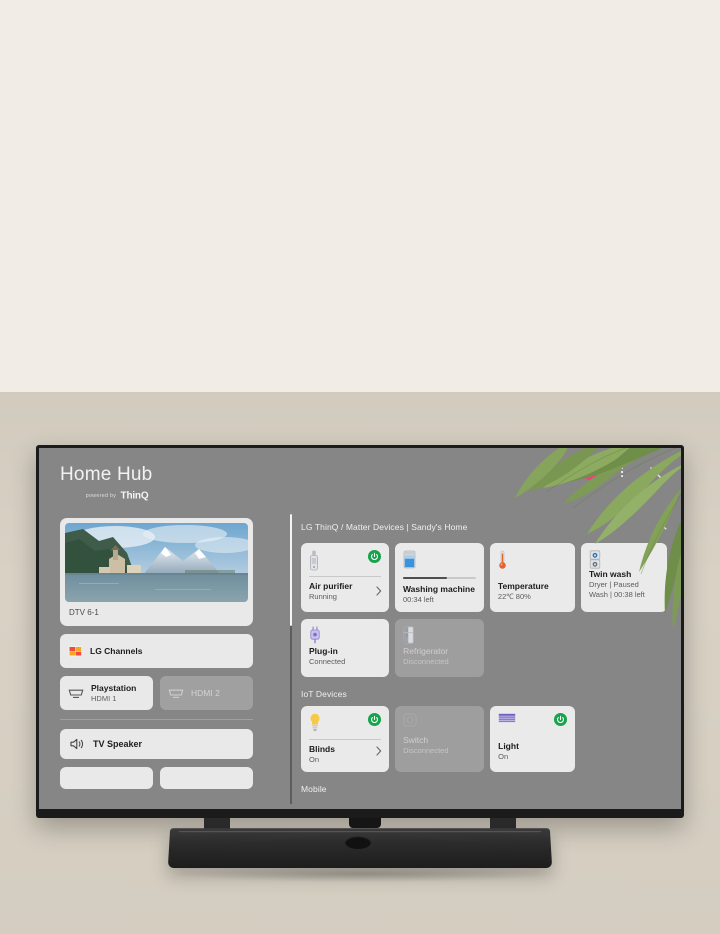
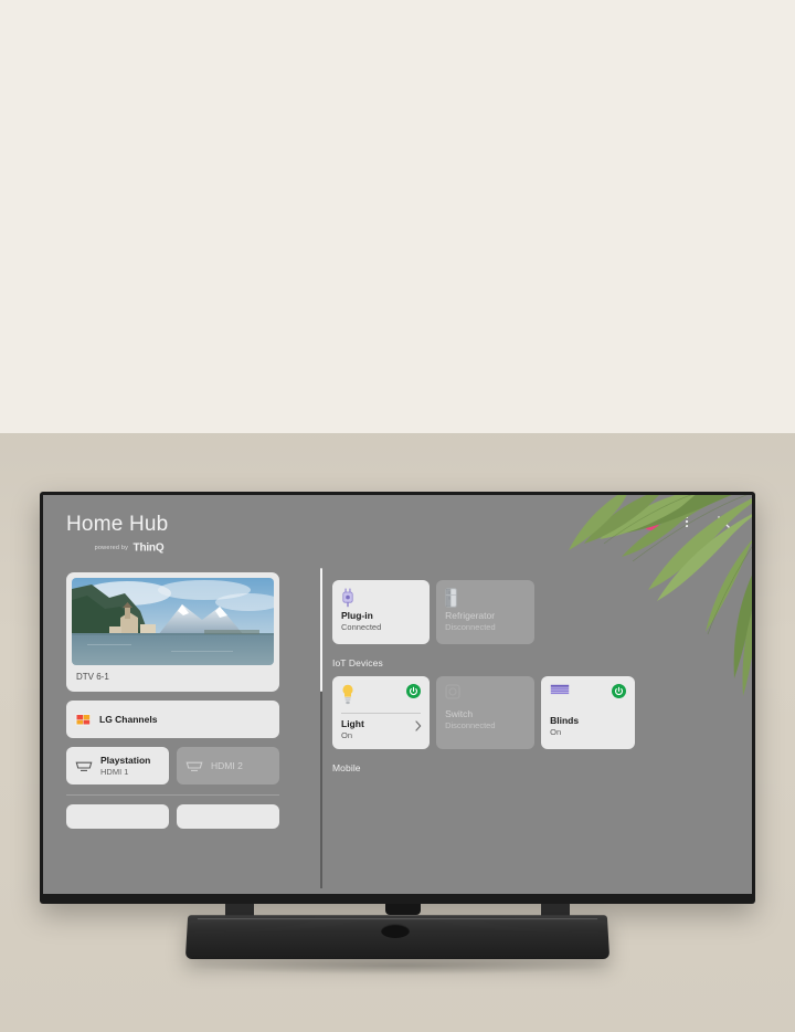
  Home Hub
  DTV 6-1
  LG Channels
  Playstation
  HDMI 1
  HDMI 2
- TV Speaker
- LG ThinQ / Matter Devices | Sandy's Home
- Air purifier
- Running
- Washing machine
- 00:34 left
- Temperature
- 22℃ 80%
- Twin wash
- Dryer | Paused
- Wash | 00:38 left
  Plug-in
  Connected
  Refrigerator
  Disconnected
  IoT Devices
- Blinds
+ Light
  On
  Switch
  Disconnected
- Light
+ Blinds
  On
  Mobile
